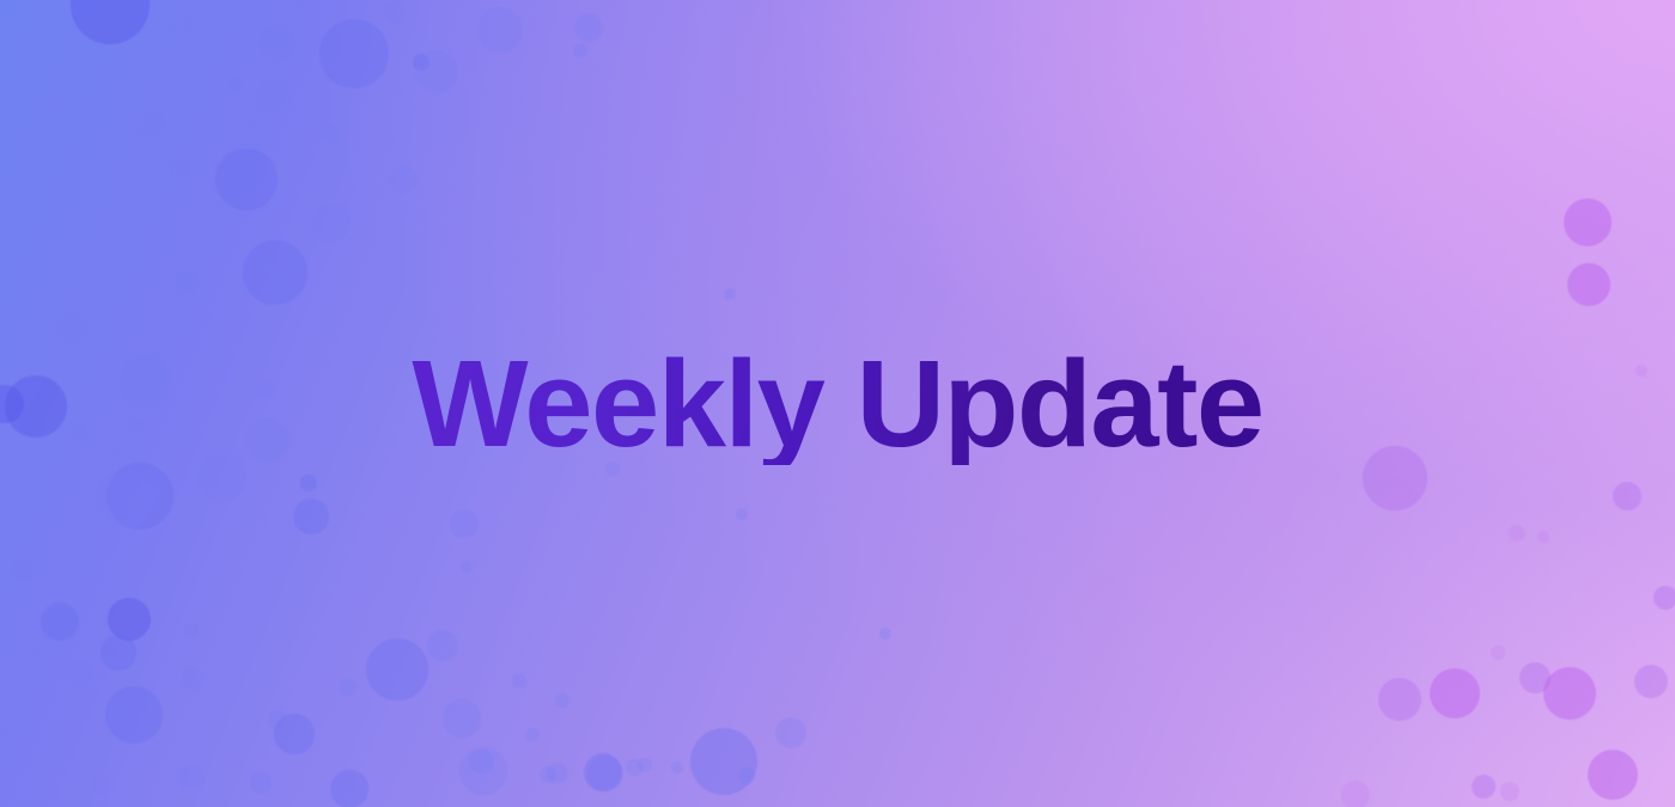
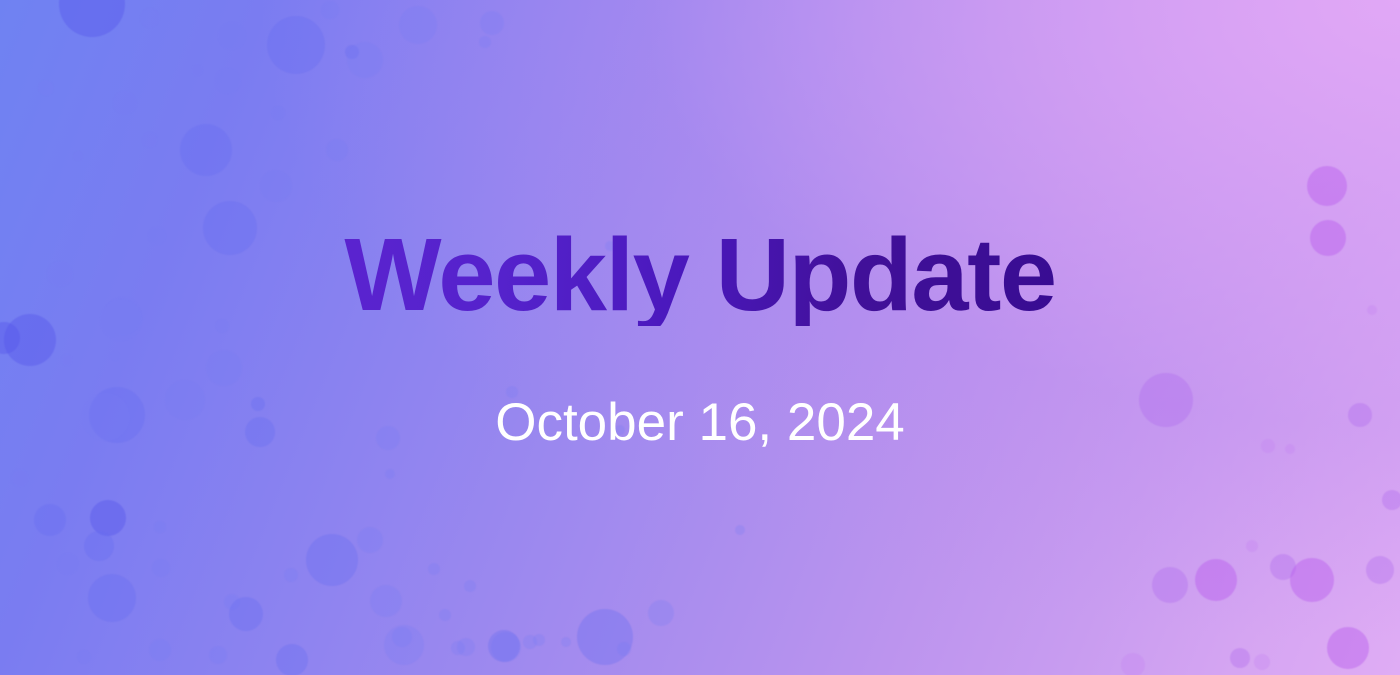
  Weekly Update
+ October 16, 2024
